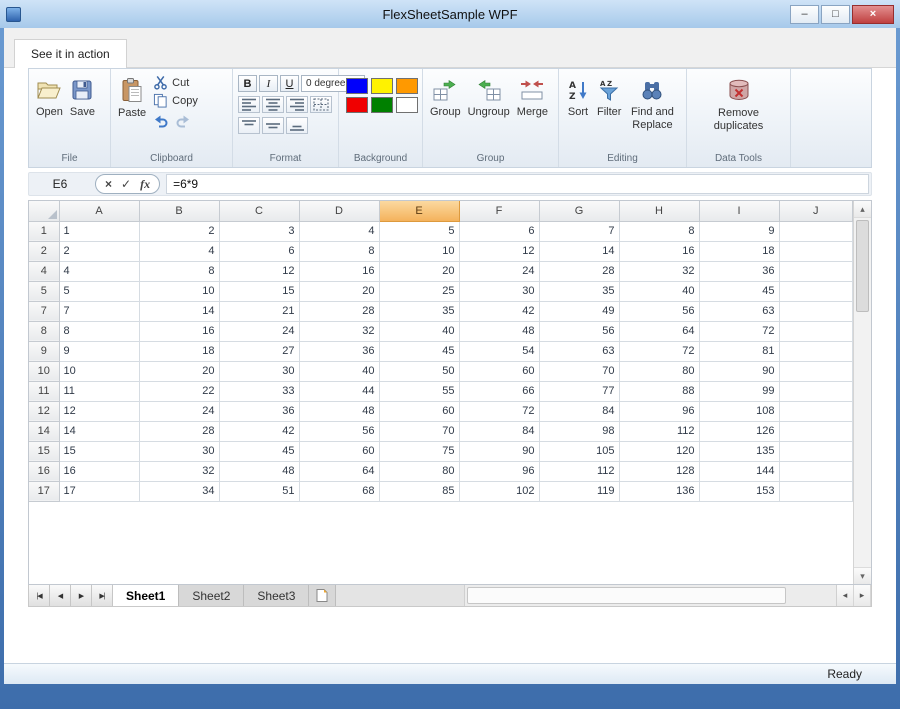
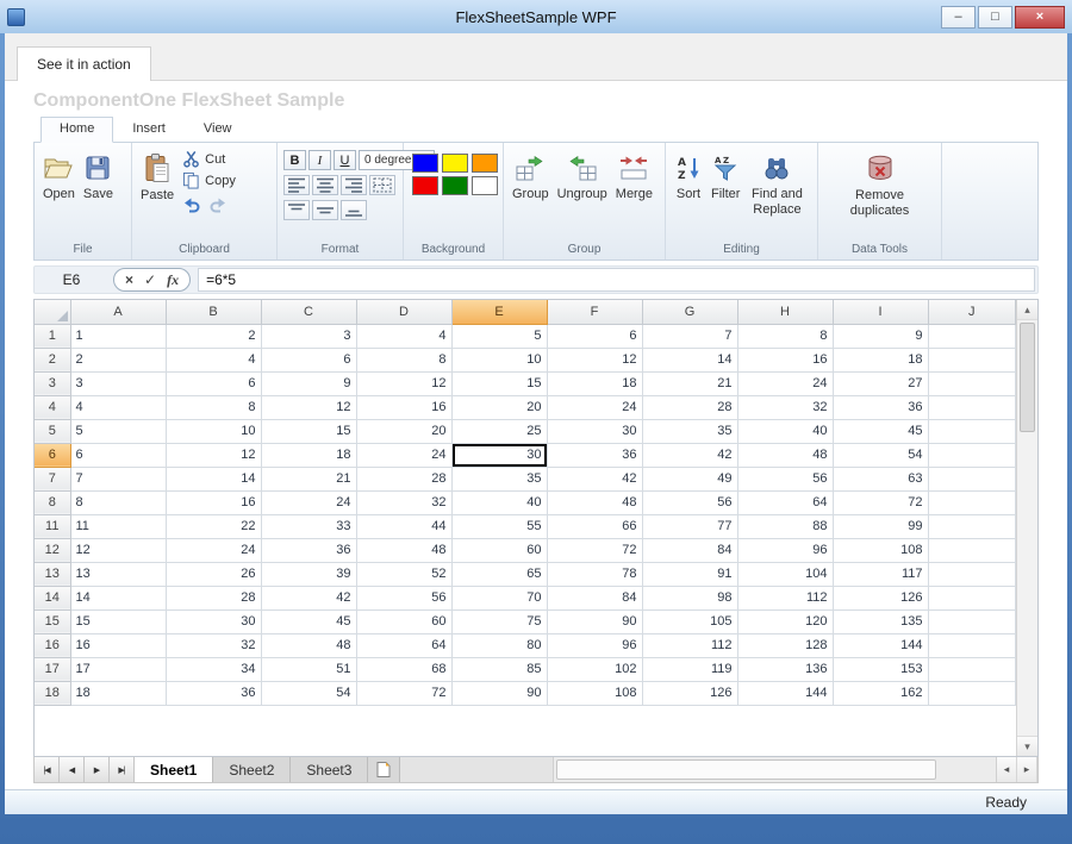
  FlexSheetSample WPF
  –
  □
  ×
  See it in action
+ ComponentOne FlexSheet Sample
+ Home
+ Insert
+ View
  Open
  Save
  File
  Paste
  Cut
  Copy
  Clipboard
  B
  I
  U
  0 degree
  Format
  Background
  Group
  Ungroup
  Merge
  Group
  A
  Z
  Sort
  A
  Z
  Filter
  Find and Replace
  Editing
  Remove duplicates
  Data Tools
  E6
  ×
  ✓
  fx
- =6*9
+ =6*5
  	A	B	C	D	E	F	G	H	I	J
  1	1	2	3	4	5	6	7	8	9
  2	2	4	6	8	10	12	14	16	18
+ 3	3	6	9	12	15	18	21	24	27
  4	4	8	12	16	20	24	28	32	36
  5	5	10	15	20	25	30	35	40	45
+ 6	6	12	18	24	30	36	42	48	54
  7	7	14	21	28	35	42	49	56	63
  8	8	16	24	32	40	48	56	64	72
- 9	9	18	27	36	45	54	63	72	81
- 10	10	20	30	40	50	60	70	80	90
  11	11	22	33	44	55	66	77	88	99
  12	12	24	36	48	60	72	84	96	108
+ 13	13	26	39	52	65	78	91	104	117
  14	14	28	42	56	70	84	98	112	126
  15	15	30	45	60	75	90	105	120	135
  16	16	32	48	64	80	96	112	128	144
  17	17	34	51	68	85	102	119	136	153
+ 18	18	36	54	72	90	108	126	144	162
  ▴
  ▾
  Sheet1
  Sheet2
  Sheet3
  ◂
  ▸
  Ready
